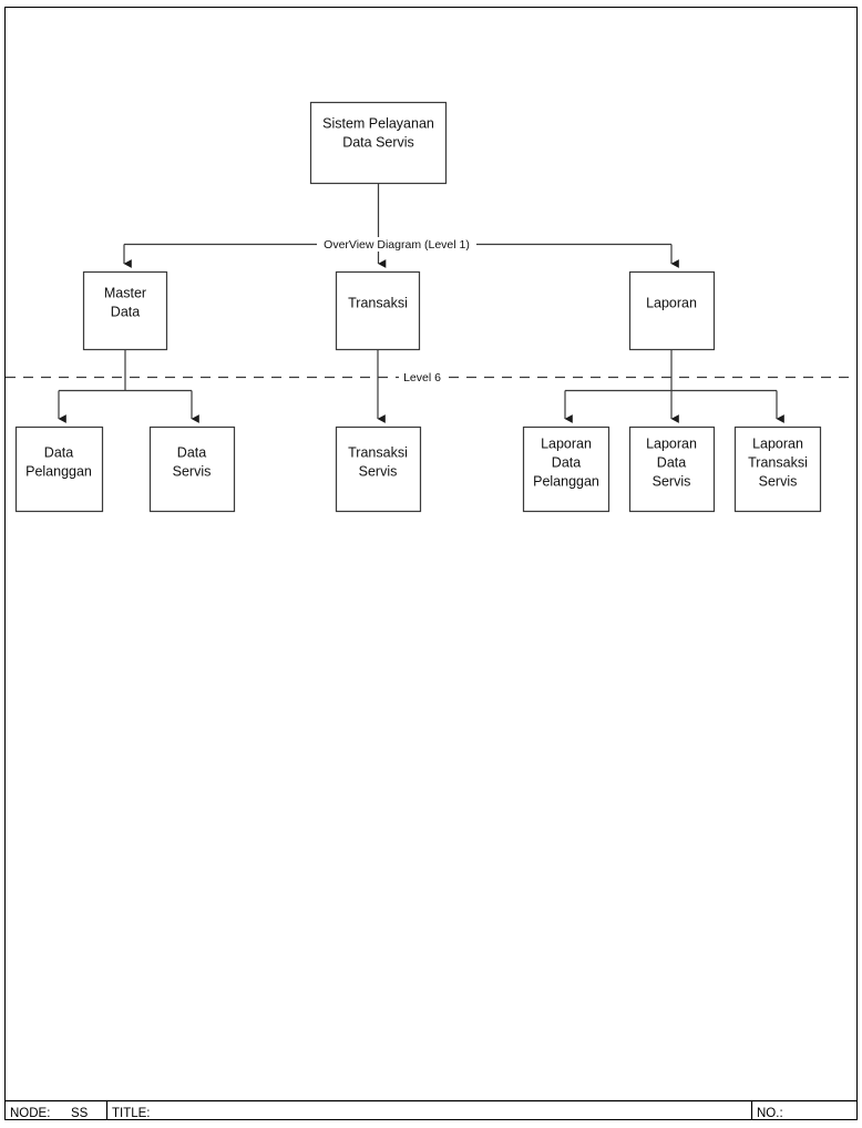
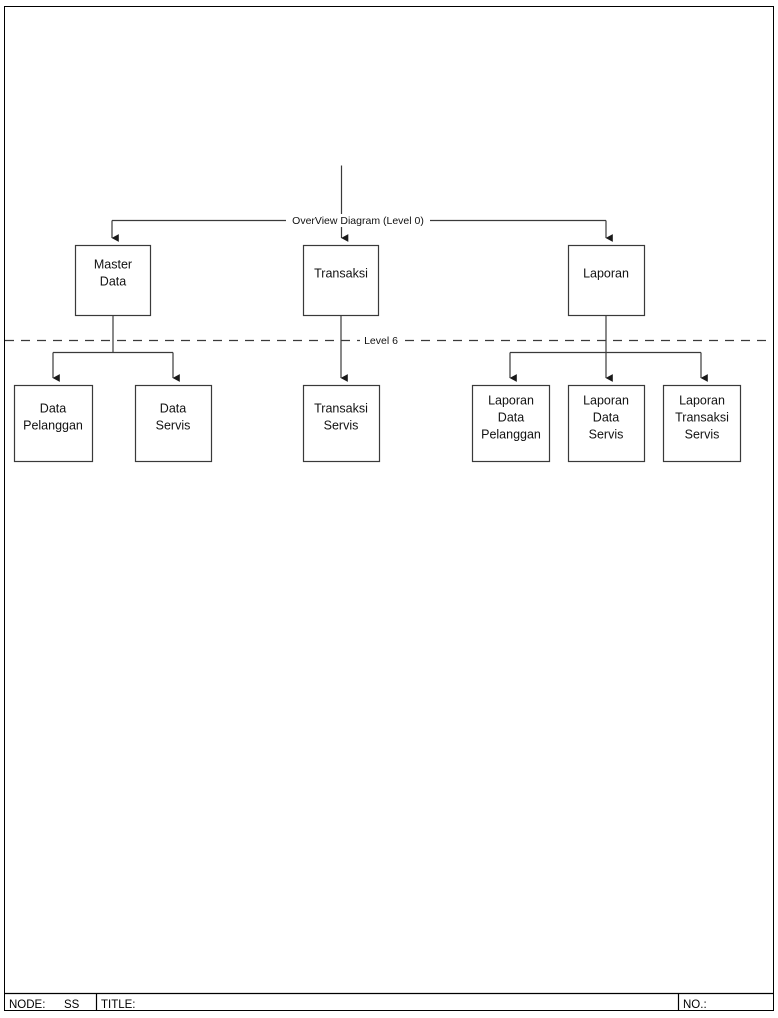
- Sistem Pelayanan
- Data Servis
- OverView Diagram (Level 1)
+ OverView Diagram (Level 0)
  Master
  Data
  Transaksi
  Laporan
  Level 6
  Data
  Pelanggan
  Data
  Servis
  Transaksi
  Servis
  Laporan
  Data
  Pelanggan
  Laporan
  Data
  Servis
  Laporan
  Transaksi
  Servis
  NODE:
  SS
  TITLE:
  NO.:
